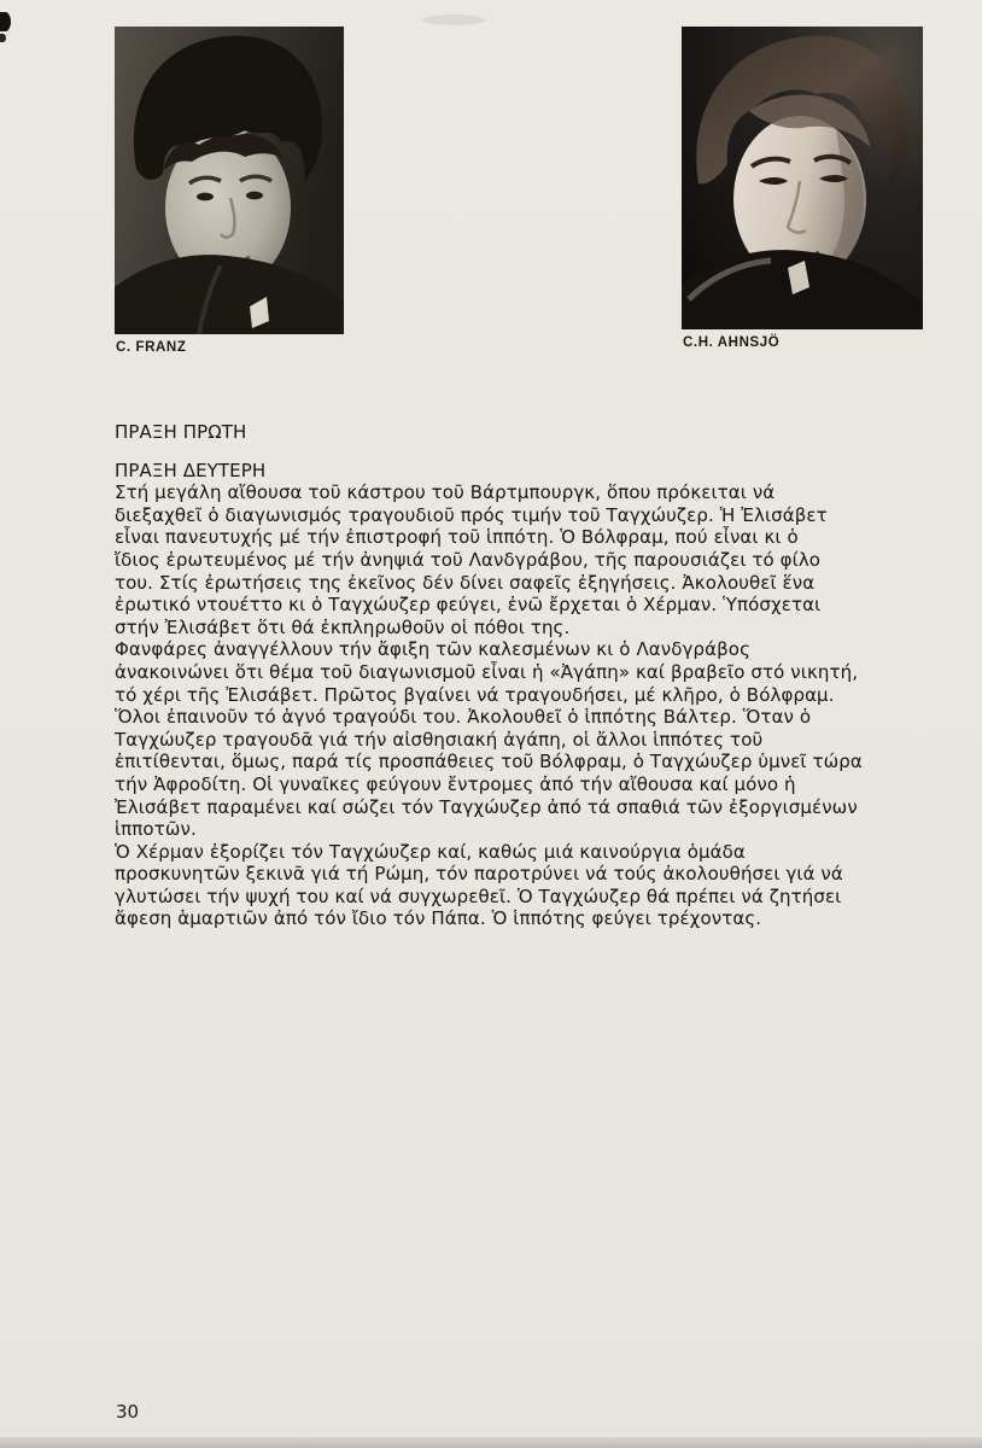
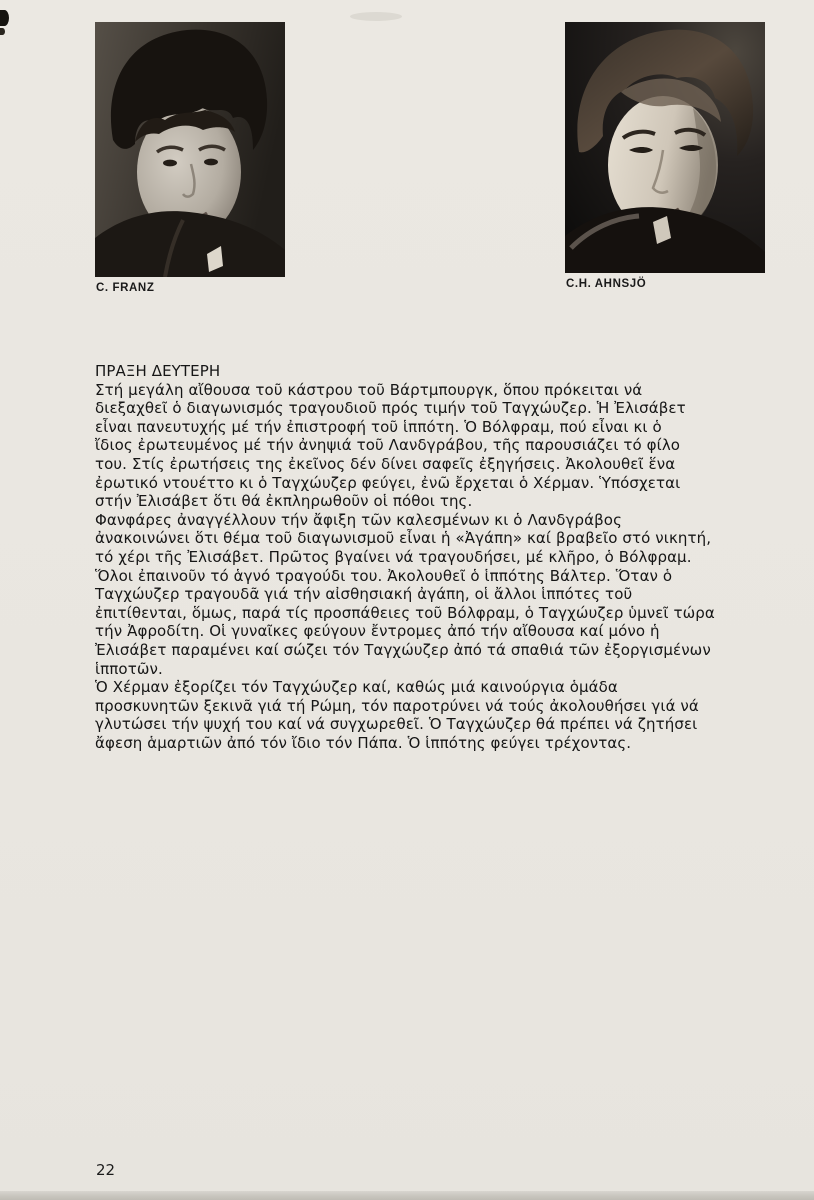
  C. FRANZ
  C.H. AHNSJÖ
- ΠΡΑΞΗ ΠΡΩΤΗ
  ΠΡΑΞΗ ΔΕΥΤΕΡΗ
  Στή μεγάλη αἴθουσα τοῦ κάστρου τοῦ Βάρτμπουργκ, ὅπου πρόκειται νά
  διεξαχθεῖ ὁ διαγωνισμός τραγουδιοῦ πρός τιμήν τοῦ Ταγχώυζερ. Ἡ Ἐλισάβετ
  εἶναι πανευτυχής μέ τήν ἐπιστροφή τοῦ ἱππότη. Ὁ Βόλφραμ, πού εἶναι κι ὁ
  ἴδιος ἐρωτευμένος μέ τήν ἀνηψιά τοῦ Λανδγράβου, τῆς παρουσιάζει τό φίλο
  του. Στίς ἐρωτήσεις της ἐκεῖνος δέν δίνει σαφεῖς ἐξηγήσεις. Ἀκολουθεῖ ἕνα
  ἐρωτικό ντουέττο κι ὁ Ταγχώυζερ φεύγει, ἐνῶ ἔρχεται ὁ Χέρμαν. Ὑπόσχεται
  στήν Ἐλισάβετ ὅτι θά ἐκπληρωθοῦν οἱ πόθοι της.
  Φανφάρες ἀναγγέλλουν τήν ἄφιξη τῶν καλεσμένων κι ὁ Λανδγράβος
  ἀνακοινώνει ὅτι θέμα τοῦ διαγωνισμοῦ εἶναι ἡ «Ἀγάπη» καί βραβεῖο στό νικητή,
  τό χέρι τῆς Ἐλισάβετ. Πρῶτος βγαίνει νά τραγουδήσει, μέ κλῆρο, ὁ Βόλφραμ.
  Ὅλοι ἐπαινοῦν τό ἁγνό τραγούδι του. Ἀκολουθεῖ ὁ ἱππότης Βάλτερ. Ὅταν ὁ
  Ταγχώυζερ τραγουδᾶ γιά τήν αἰσθησιακή ἀγάπη, οἱ ἄλλοι ἱππότες τοῦ
  ἐπιτίθενται, ὅμως, παρά τίς προσπάθειες τοῦ Βόλφραμ, ὁ Ταγχώυζερ ὑμνεῖ τώρα
  τήν Ἀφροδίτη. Οἱ γυναῖκες φεύγουν ἔντρομες ἀπό τήν αἴθουσα καί μόνο ἡ
  Ἐλισάβετ παραμένει καί σώζει τόν Ταγχώυζερ ἀπό τά σπαθιά τῶν ἐξοργισμένων
  ἱπποτῶν.
  Ὁ Χέρμαν ἐξορίζει τόν Ταγχώυζερ καί, καθώς μιά καινούργια ὁμάδα
  προσκυνητῶν ξεκινᾶ γιά τή Ρώμη, τόν παροτρύνει νά τούς ἀκολουθήσει γιά νά
  γλυτώσει τήν ψυχή του καί νά συγχωρεθεῖ. Ὁ Ταγχώυζερ θά πρέπει νά ζητήσει
  ἄφεση ἁμαρτιῶν ἀπό τόν ἴδιο τόν Πάπα. Ὁ ἱππότης φεύγει τρέχοντας.
- 30
+ 22
